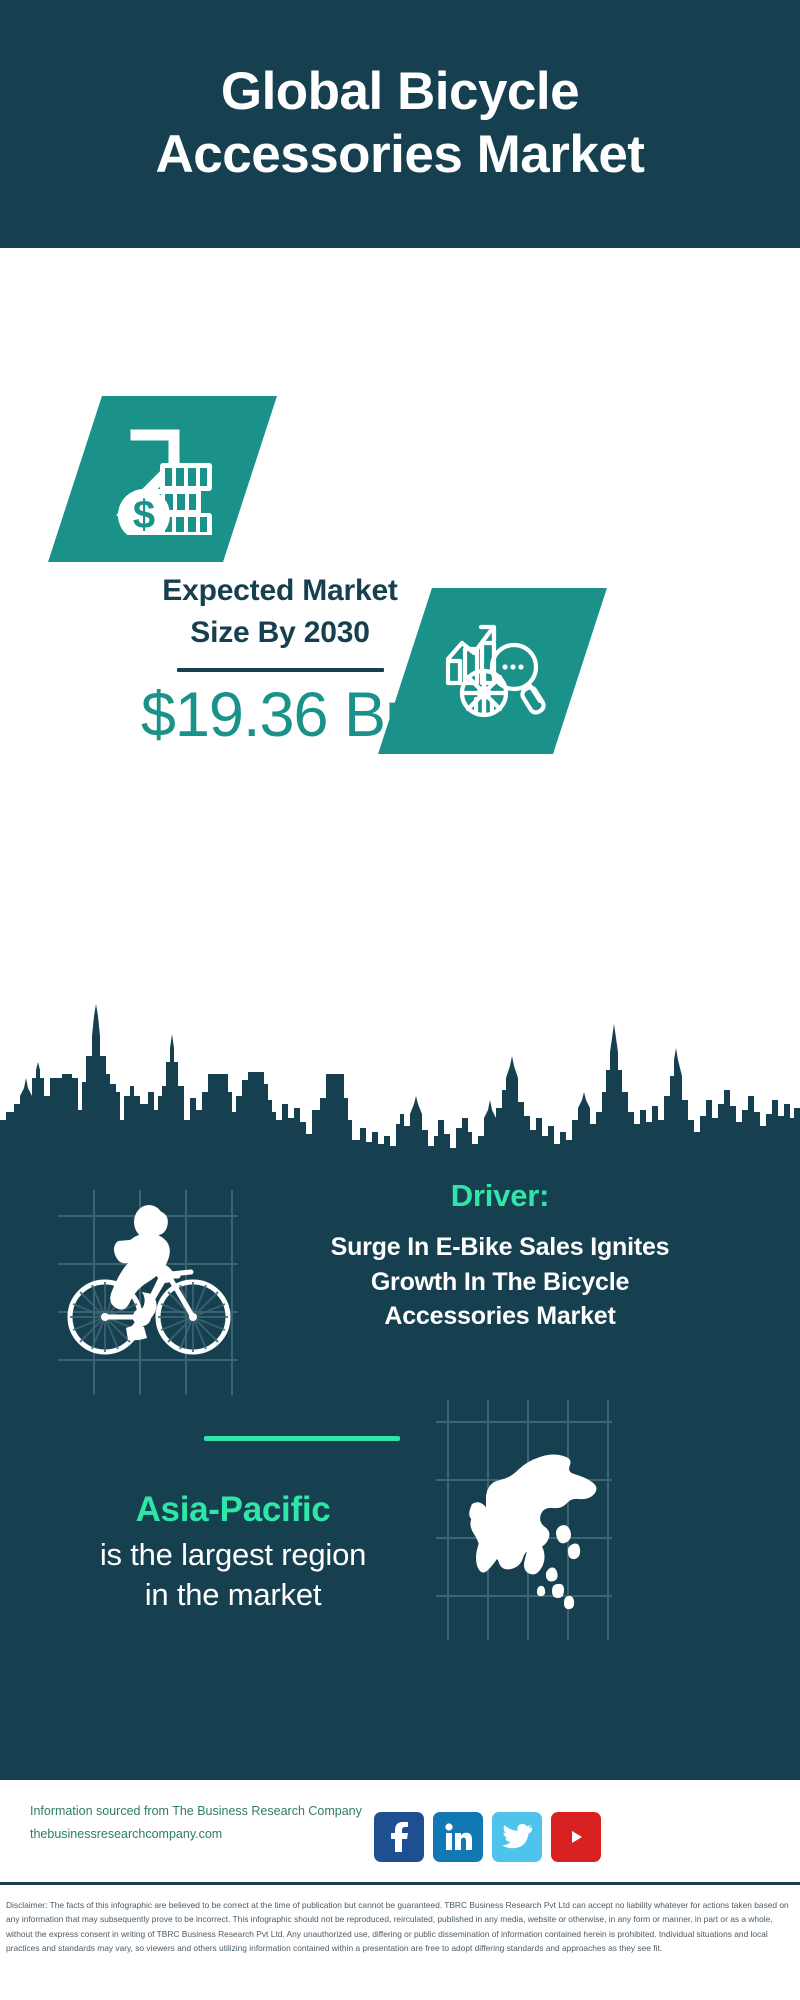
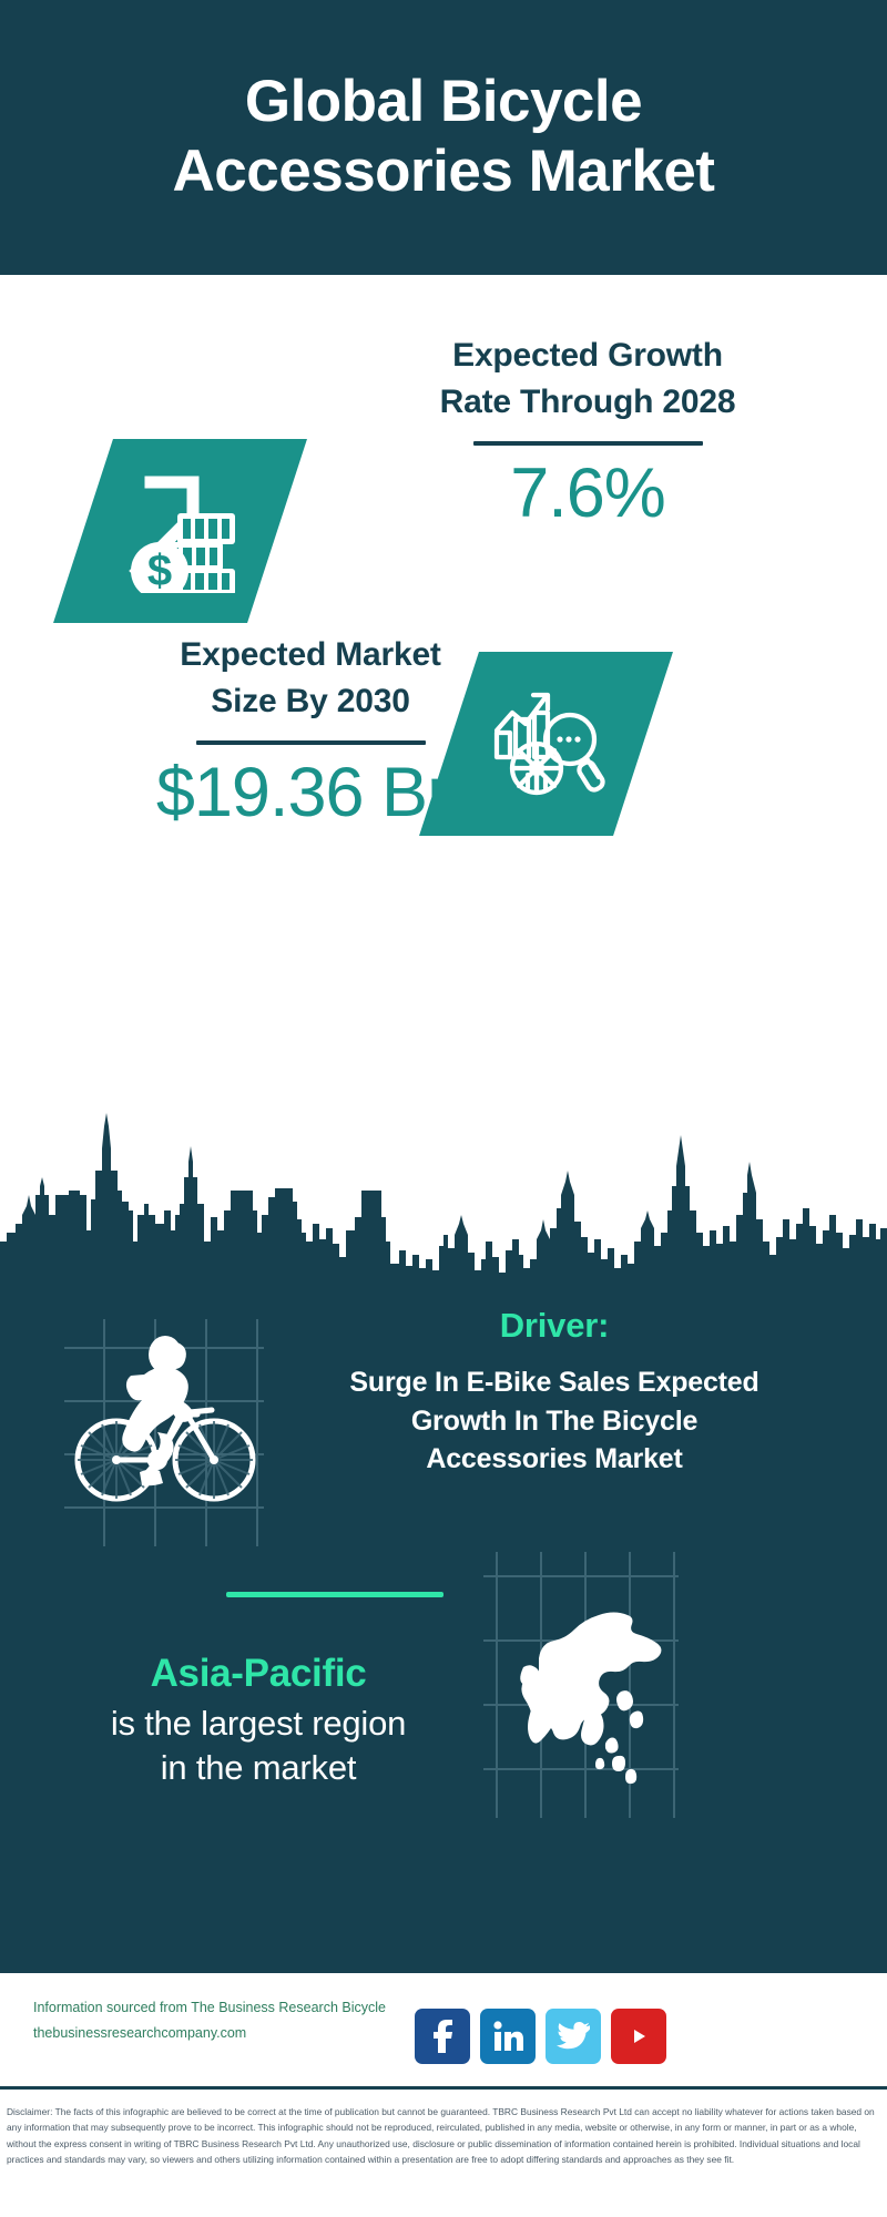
  Global Bicycle
  Accessories Market
+ Expected Growth
+ Rate Through 2028
+ 7.6%
  Expected Market
  Size By 2030
  $19.36 B
  Driver:
- Surge In E-Bike Sales Ignites
+ Surge In E-Bike Sales Expected
  Growth In The Bicycle
  Accessories Market
  Asia-Pacific
  is the largest region
  in the market
- Information sourced from The Business Research Company
+ Information sourced from The Business Research Bicycle
  thebusinessresearchcompany.com
- Disclaimer: The facts of this infographic are believed to be correct at the time of publication but cannot be guaranteed. TBRC Business Research Pvt Ltd can accept no liability whatever for actions taken based on any information that may subsequently prove to be incorrect. This infographic should not be reproduced, reirculated, published in any media, website or otherwise, in any form or manner, in part or as a whole, without the express consent in writing of TBRC Business Research Pvt Ltd. Any unauthorized use, differing or public dissemination of information contained herein is prohibited. Individual situations and local practices and standards may vary, so viewers and others utilizing information contained within a presentation are free to adopt differing standards and approaches as they see fit.
+ Disclaimer: The facts of this infographic are believed to be correct at the time of publication but cannot be guaranteed. TBRC Business Research Pvt Ltd can accept no liability whatever for actions taken based on any information that may subsequently prove to be incorrect. This infographic should not be reproduced, reirculated, published in any media, website or otherwise, in any form or manner, in part or as a whole, without the express consent in writing of TBRC Business Research Pvt Ltd. Any unauthorized use, disclosure or public dissemination of information contained herein is prohibited. Individual situations and local practices and standards may vary, so viewers and others utilizing information contained within a presentation are free to adopt differing standards and approaches as they see fit.
